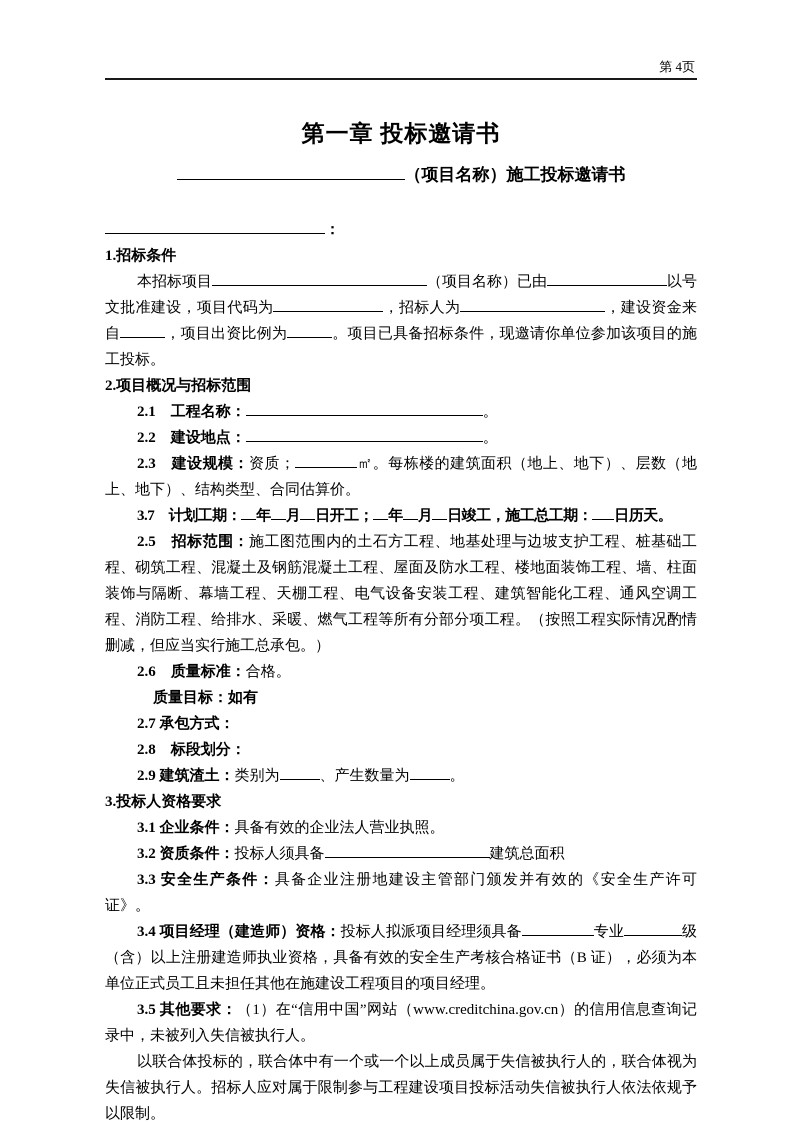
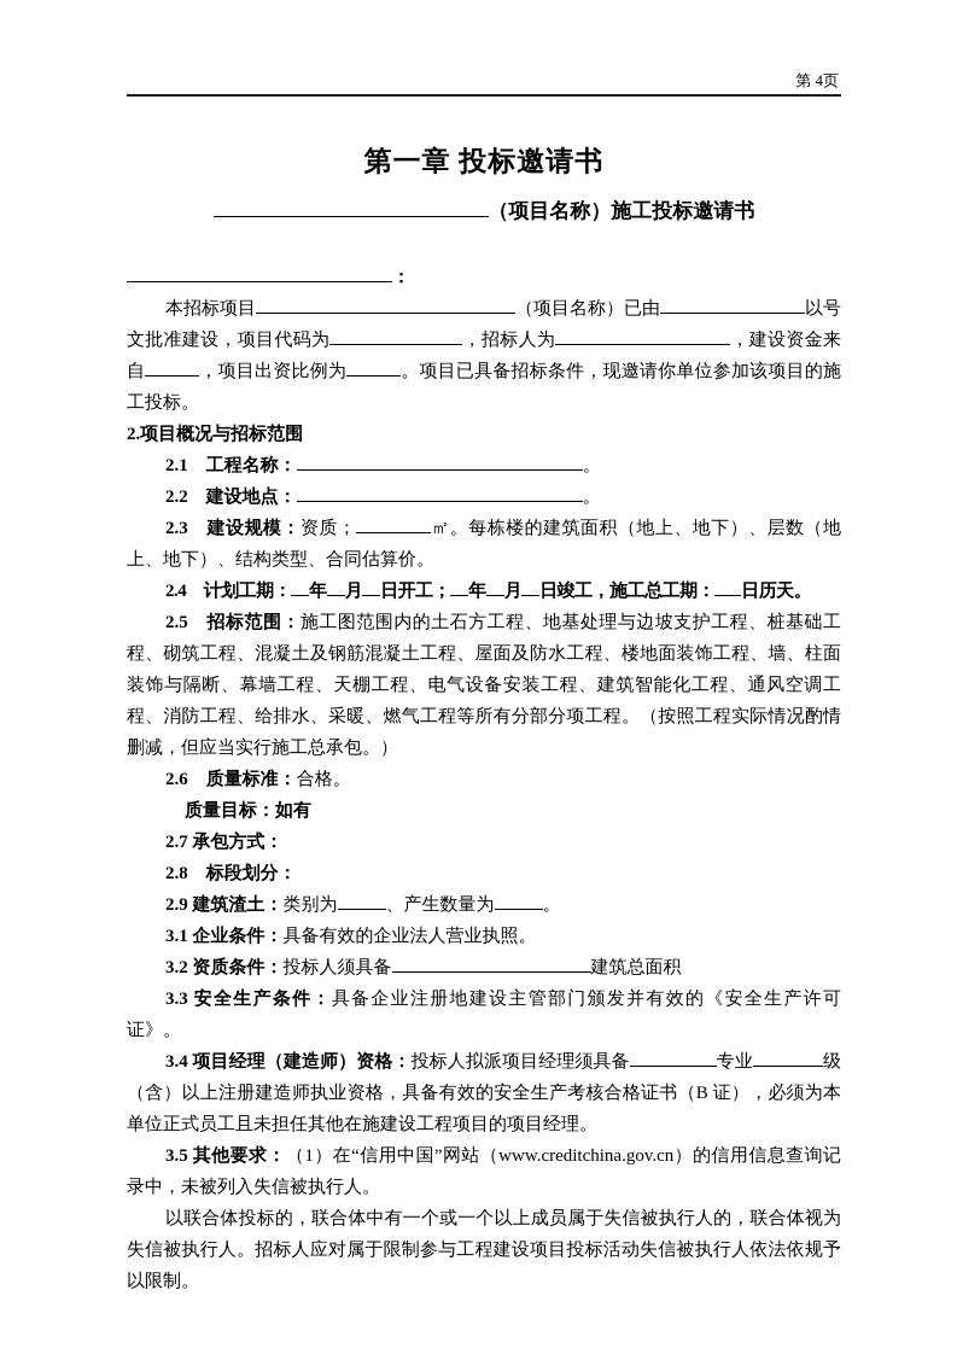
  第 4页
  第一章 投标邀请书
  （项目名称）施工投标邀请书
  ：
- 1.招标条件
  本招标项目 （项目名称）已由 以号文批准建设，项目代码为 ，招标人为 ，建设资金来自 ，项目出资比例为 。项目已具备招标条件，现邀请你单位参加该项目的施工投标。
  2.项目概况与招标范围
  2.1 工程名称： 。
  2.2 建设地点： 。
  2.3 建设规模：资质； ㎡。每栋楼的建筑面积（地上、地下）、层数（地上、地下）、结构类型、合同估算价。
- 3.7 计划工期： 年 月 日开工； 年 月 日竣工，施工总工期： 日历天。
+ 2.4 计划工期： 年 月 日开工； 年 月 日竣工，施工总工期： 日历天。
  2.5 招标范围：施工图范围内的土石方工程、地基处理与边坡支护工程、桩基础工程、砌筑工程、混凝土及钢筋混凝土工程、屋面及防水工程、楼地面装饰工程、墙、柱面装饰与隔断、幕墙工程、天棚工程、电气设备安装工程、建筑智能化工程、通风空调工程、消防工程、给排水、采暖、燃气工程等所有分部分项工程。（按照工程实际情况酌情删减，但应当实行施工总承包。）
  2.6 质量标准：合格。
  质量目标：如有
  2.7 承包方式：
  2.8 标段划分：
  2.9 建筑渣土：类别为 、产生数量为 。
- 3.投标人资格要求
  3.1 企业条件：具备有效的企业法人营业执照。
  3.2 资质条件：投标人须具备 建筑总面积
  3.3 安全生产条件：具备企业注册地建设主管部门颁发并有效的《安全生产许可证》。
  3.4 项目经理（建造师）资格：投标人拟派项目经理须具备 专业 级（含）以上注册建造师执业资格，具备有效的安全生产考核合格证书（B 证），必须为本单位正式员工且未担任其他在施建设工程项目的项目经理。
  3.5 其他要求：（1）在“信用中国”网站（www.creditchina.gov.cn）的信用信息查询记录中，未被列入失信被执行人。
  以联合体投标的，联合体中有一个或一个以上成员属于失信被执行人的，联合体视为失信被执行人。招标人应对属于限制参与工程建设项目投标活动失信被执行人依法依规予以限制。
